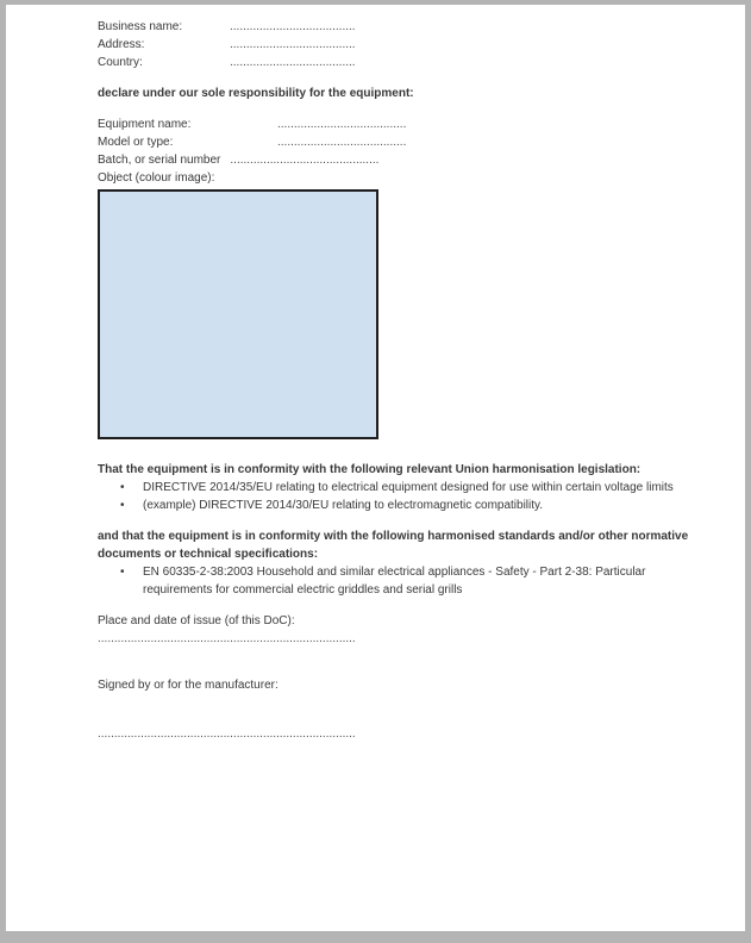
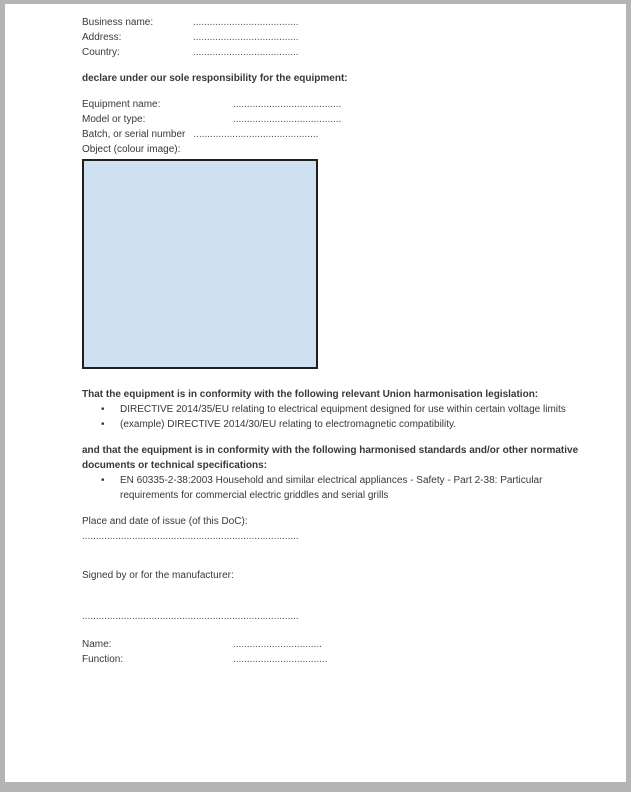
  Business name:
  ......................................
  Address:
  ......................................
  Country:
  ......................................
  declare under our sole responsibility for the equipment:
  Equipment name:
  .......................................
  Model or type:
  .......................................
  Batch, or serial number
  .............................................
  Object (colour image):
  That the equipment is in conformity with the following relevant Union harmonisation legislation:
  •
  DIRECTIVE 2014/35/EU relating to electrical equipment designed for use within certain voltage limits
  •
  (example) DIRECTIVE 2014/30/EU relating to electromagnetic compatibility.
  and that the equipment is in conformity with the following harmonised standards and/or other normative
  documents or technical specifications:
  •
  EN 60335-2-38:2003 Household and similar electrical appliances - Safety - Part 2-38: Particular
  requirements for commercial electric griddles and serial grills
  Place and date of issue (of this DoC):
  ..............................................................................
  Signed by or for the manufacturer:
  ..............................................................................
+ Name:
+ ................................
+ Function:
+ ..................................
